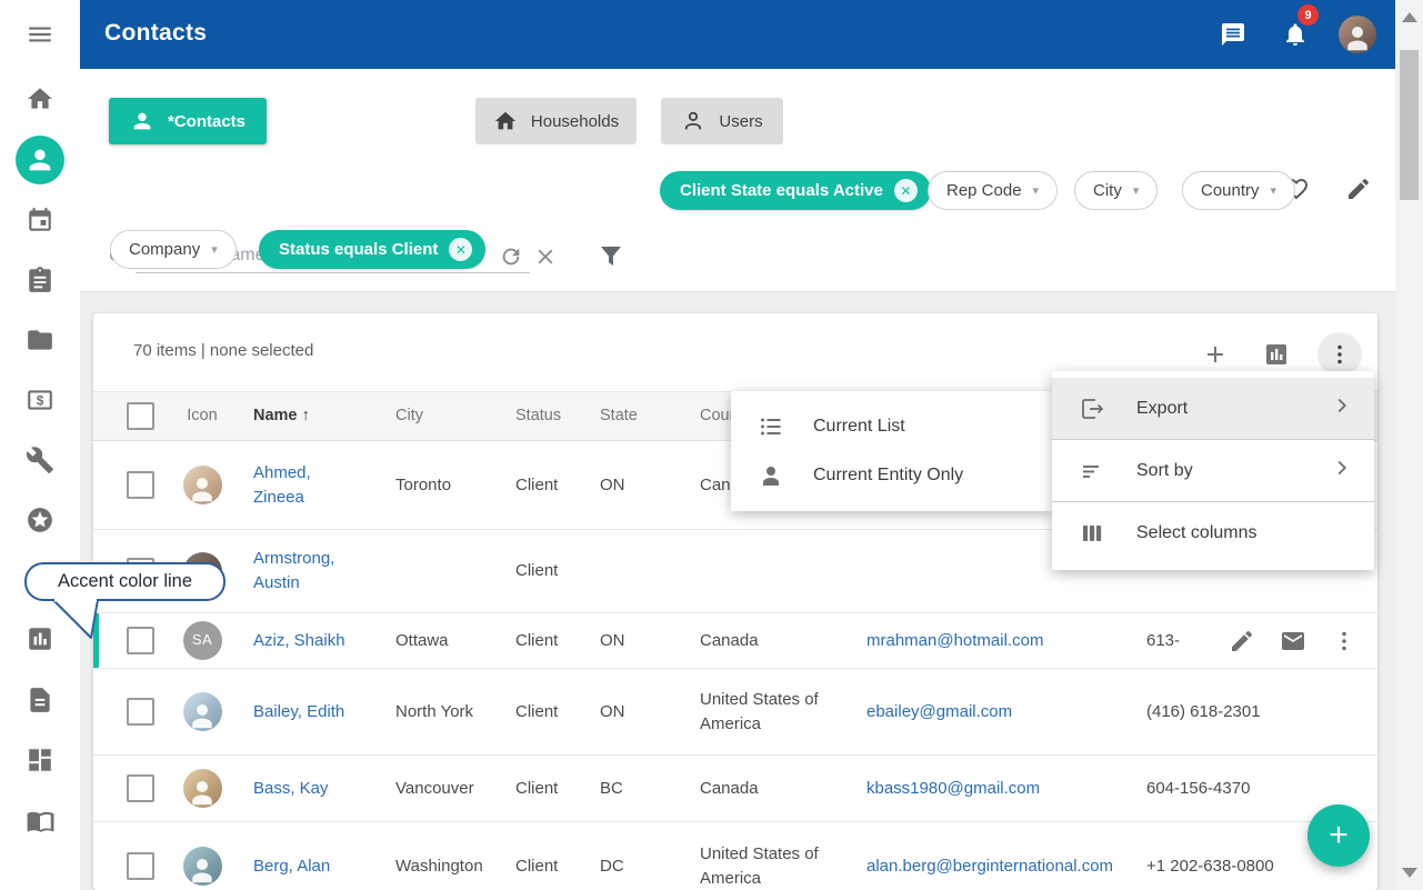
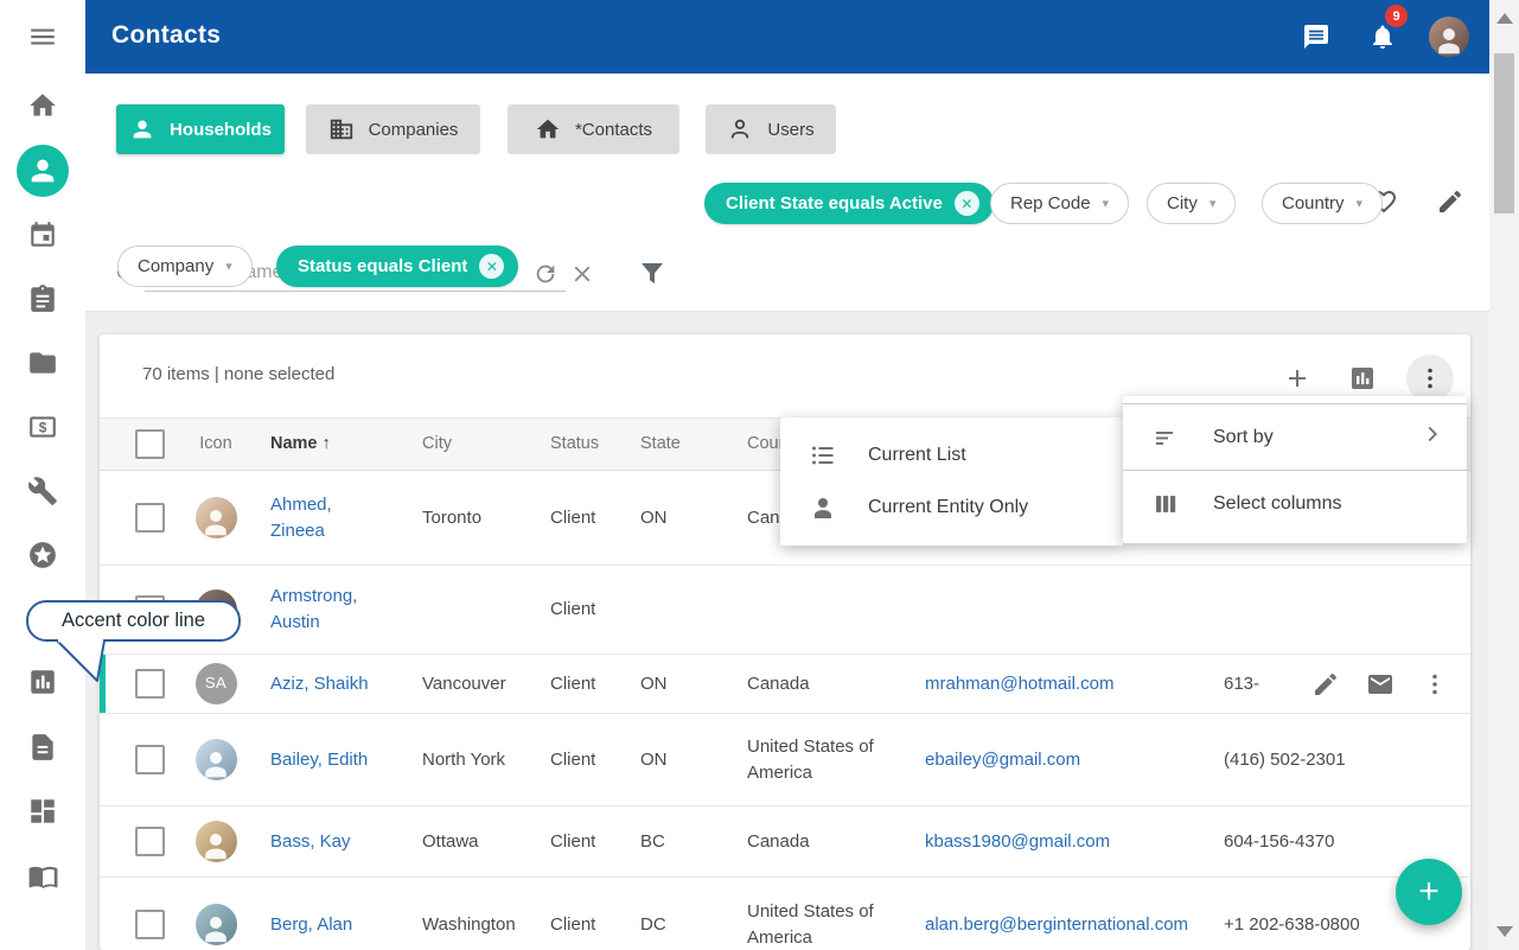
  $
  Contacts
  9
- *Contacts
+ Households
+ Companies
- Households
+ *Contacts
  Users
  Client State equals Active
  ✕
  Rep Code
  ▾
  City
  ▾
  Country
  ▾
  Company
  ▾
  Status equals Client
  ✕
  70 items | none selected
  Icon
  Name ↑
  City
  Status
  State
  Ahmed, Zineea
  Toronto
  Client
  ON
  Armstrong, Austin
  Client
  SA
  Aziz, Shaikh
- Ottawa
+ Vancouver
  Client
  ON
  Canada
  mrahman@hotmail.com
  613-
  Bailey, Edith
  North York
  Client
  ON
  United States of America
  ebailey@gmail.com
- (416) 618-2301
+ (416) 502-2301
  Bass, Kay
- Vancouver
+ Ottawa
  Client
  BC
  Canada
  kbass1980@gmail.com
  604-156-4370
  Berg, Alan
  Washington
  Client
  DC
  United States of America
  alan.berg@berginternational.com
  +1 202-638-0800
  Current List
  Current Entity Only
- Export
  Sort by
  Select columns
  Accent color line
  +
